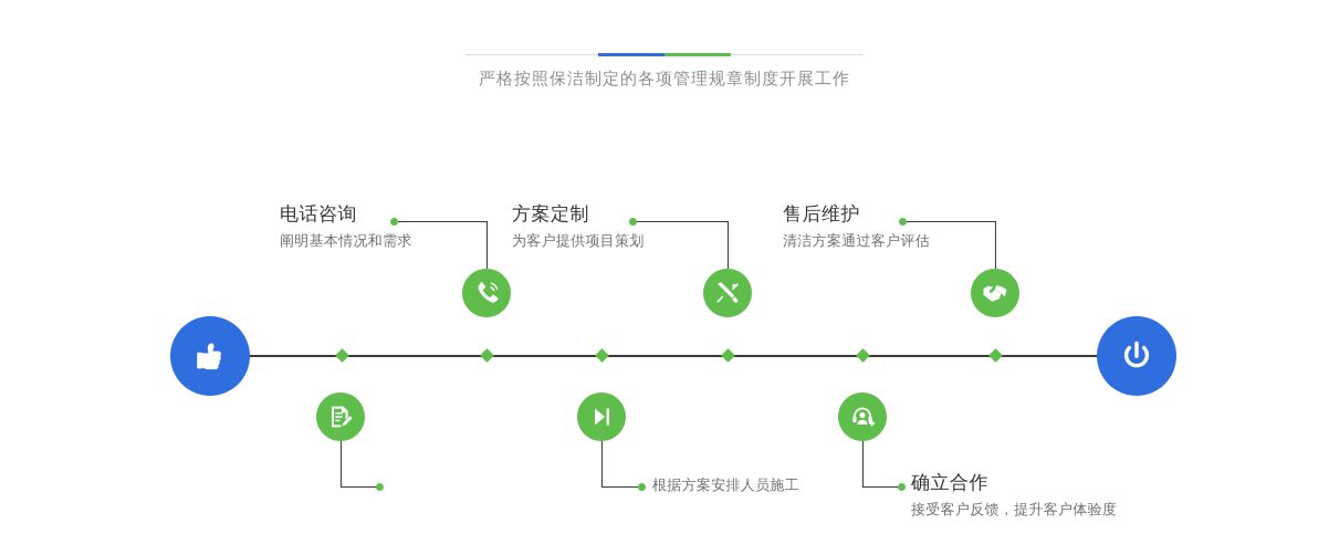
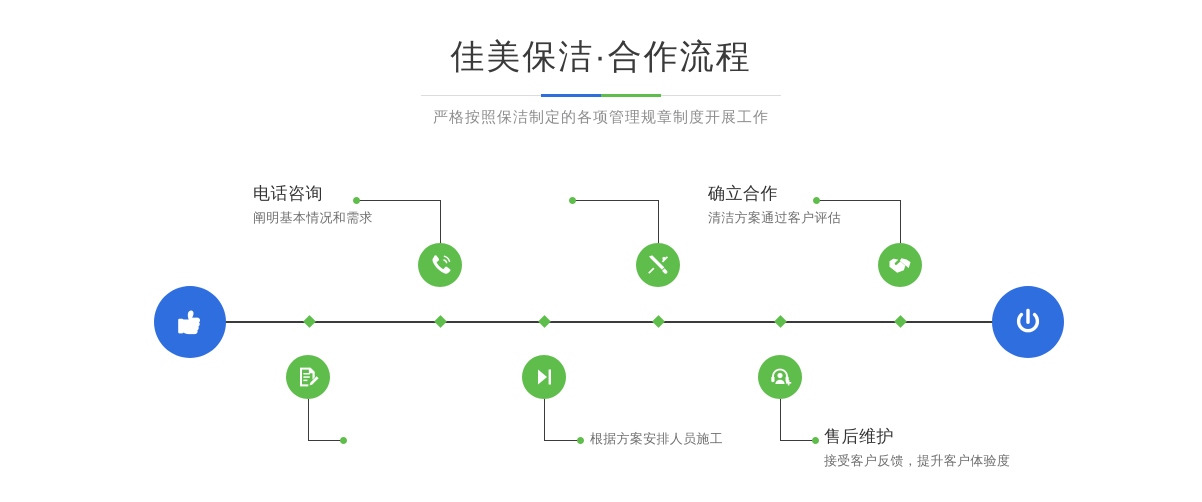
+ 佳美保洁·合作流程
  严格按照保洁制定的各项管理规章制度开展工作
  电话咨询
  阐明基本情况和需求
- 方案定制
- 为客户提供项目策划
  根据方案安排人员施工
- 售后维护
+ 确立合作
  清洁方案通过客户评估
- 确立合作
+ 售后维护
  接受客户反馈，提升客户体验度
